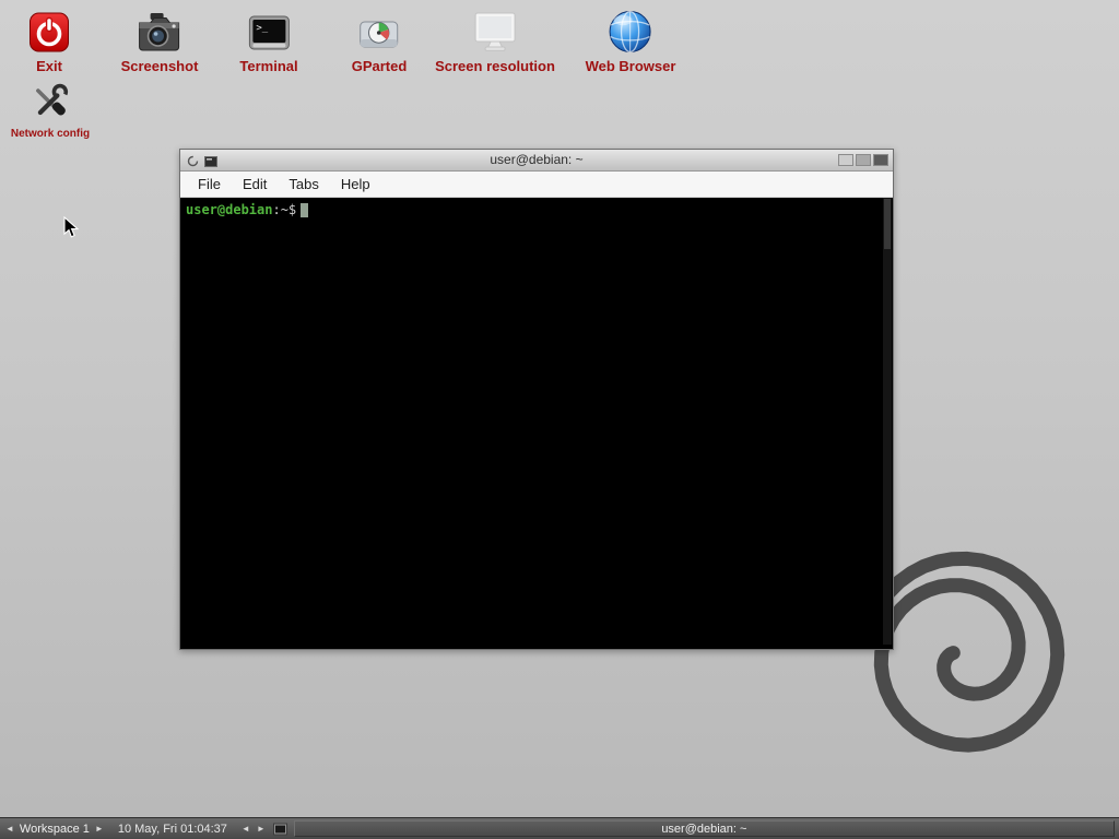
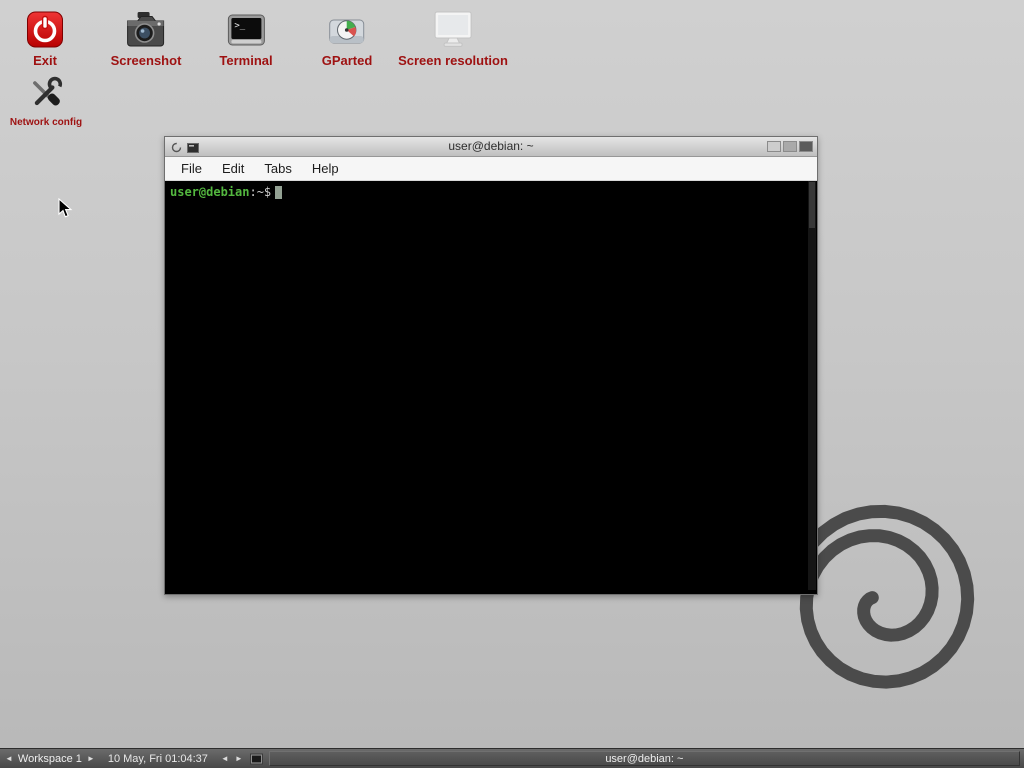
  Exit
  Screenshot
  >_
  Terminal
  GParted
  Screen resolution
- Web Browser
  Network config
  user@debian: ~
  File
  Edit
  Tabs
  Help
  user@debian
  :~$
  ◄
  Workspace 1
  ►
  10 May, Fri 01:04:37
  ◄
  ►
  user@debian: ~
